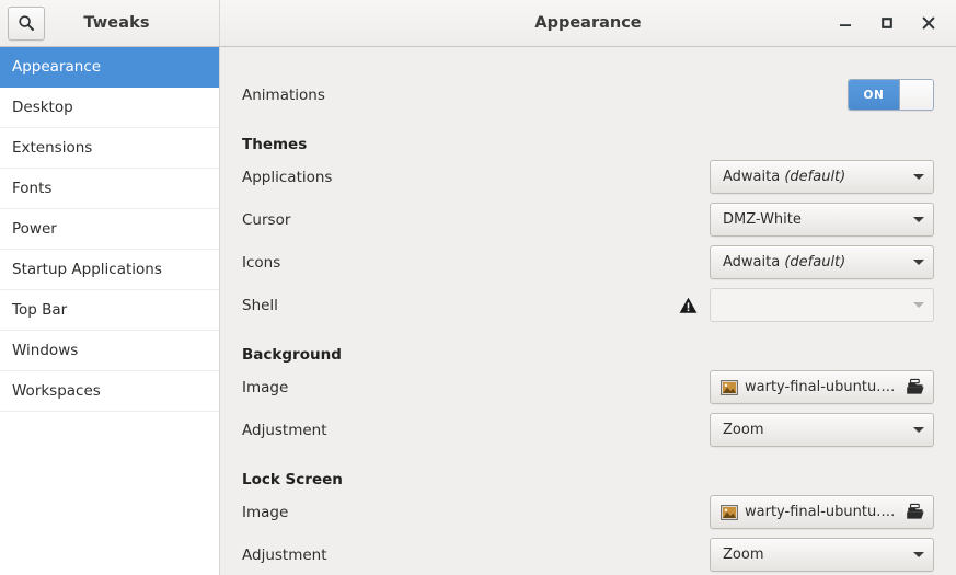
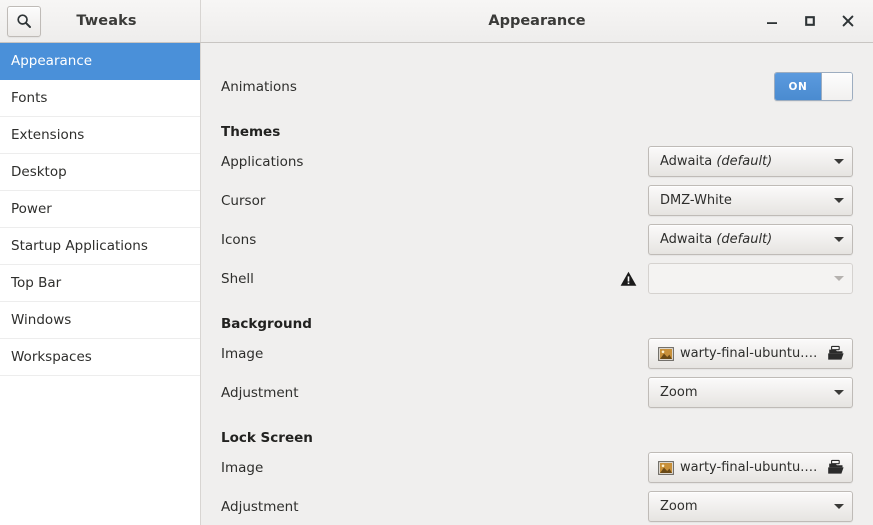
  Tweaks
  Appearance
  Appearance
- Desktop
+ Fonts
  Extensions
- Fonts
+ Desktop
  Power
  Startup Applications
  Top Bar
  Windows
  Workspaces
  Animations
  ON
  Themes
  Applications
  Adwaita (default)
  Cursor
  DMZ-White
  Icons
  Adwaita (default)
  Shell
  Background
  Image
  warty-final-ubuntu.pn
  Adjustment
  Zoom
  Lock Screen
  Image
  warty-final-ubuntu.pn
  Adjustment
  Zoom
